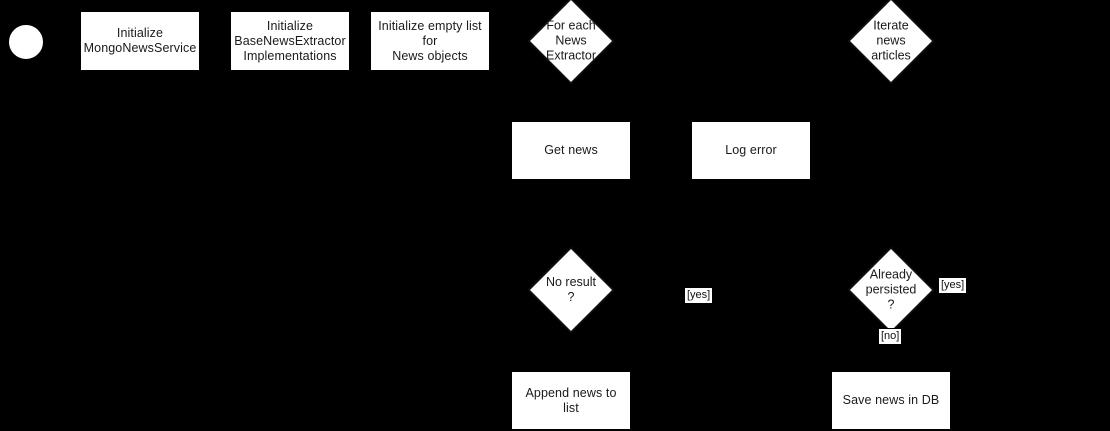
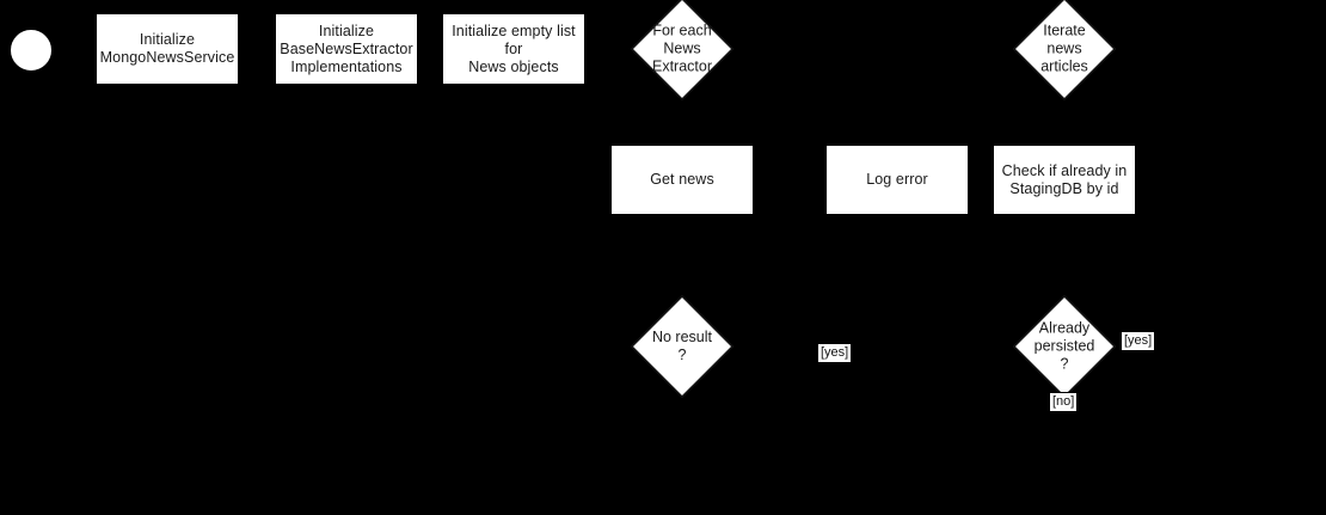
  Initialize
  MongoNewsService
  Initialize
  BaseNewsExtractor
  Implementations
  Initialize empty list for
  News objects
  For each
  News
  Extractor
  Iterate
  news
  articles
  Get news
  Log error
+ Check if already in
+ StagingDB by id
  No result
  ?
  Already
  persisted
  ?
  [yes]
  [yes]
  [no]
- Append news to list
- Save news in DB
